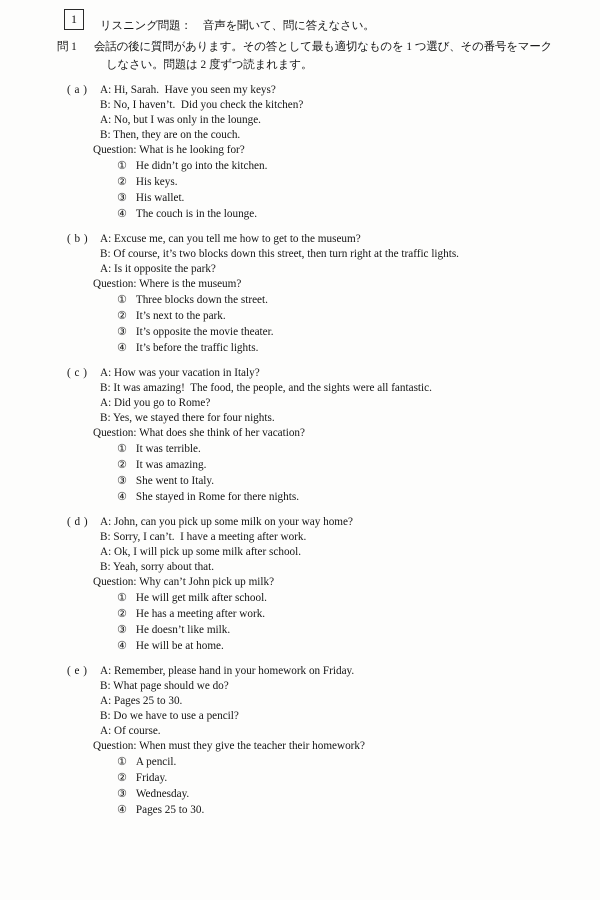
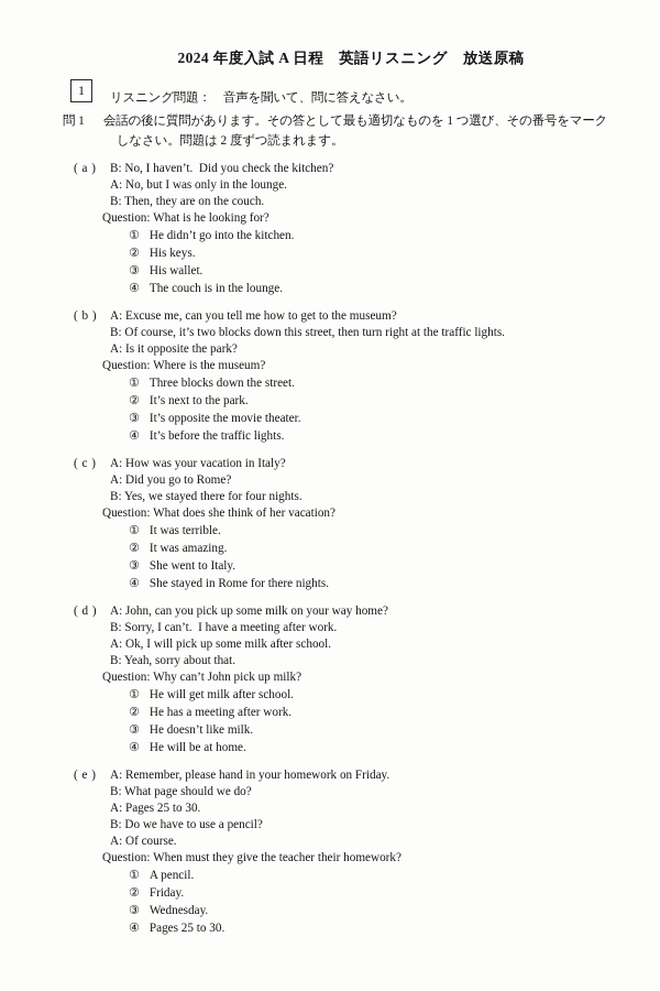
+ 2024 年度入試 A 日程 英語リスニング 放送原稿
  1 リスニング問題： 音声を聞いて、問に答えなさい。
  問 1
  会話の後に質問があります。その答として最も適切なものを 1 つ選び、その番号をマーク
  しなさい。問題は 2 度ずつ読まれます。
  ( a )
- A: Hi, Sarah. Have you seen my keys?
  B: No, I haven’t. Did you check the kitchen?
  A: No, but I was only in the lounge.
  B: Then, they are on the couch.
  Question: What is he looking for?
  ①
  He didn’t go into the kitchen.
  ②
  His keys.
  ③
  His wallet.
  ④
  The couch is in the lounge.
  ( b )
  A: Excuse me, can you tell me how to get to the museum?
  B: Of course, it’s two blocks down this street, then turn right at the traffic lights.
  A: Is it opposite the park?
  Question: Where is the museum?
  ①
  Three blocks down the street.
  ②
  It’s next to the park.
  ③
  It’s opposite the movie theater.
  ④
  It’s before the traffic lights.
  ( c )
  A: How was your vacation in Italy?
- B: It was amazing! The food, the people, and the sights were all fantastic.
  A: Did you go to Rome?
  B: Yes, we stayed there for four nights.
  Question: What does she think of her vacation?
  ①
  It was terrible.
  ②
  It was amazing.
  ③
  She went to Italy.
  ④
  She stayed in Rome for there nights.
  ( d )
  A: John, can you pick up some milk on your way home?
  B: Sorry, I can’t. I have a meeting after work.
  A: Ok, I will pick up some milk after school.
  B: Yeah, sorry about that.
  Question: Why can’t John pick up milk?
  ①
  He will get milk after school.
  ②
  He has a meeting after work.
  ③
  He doesn’t like milk.
  ④
  He will be at home.
  ( e )
  A: Remember, please hand in your homework on Friday.
  B: What page should we do?
  A: Pages 25 to 30.
  B: Do we have to use a pencil?
  A: Of course.
  Question: When must they give the teacher their homework?
  ①
  A pencil.
  ②
  Friday.
  ③
  Wednesday.
  ④
  Pages 25 to 30.
